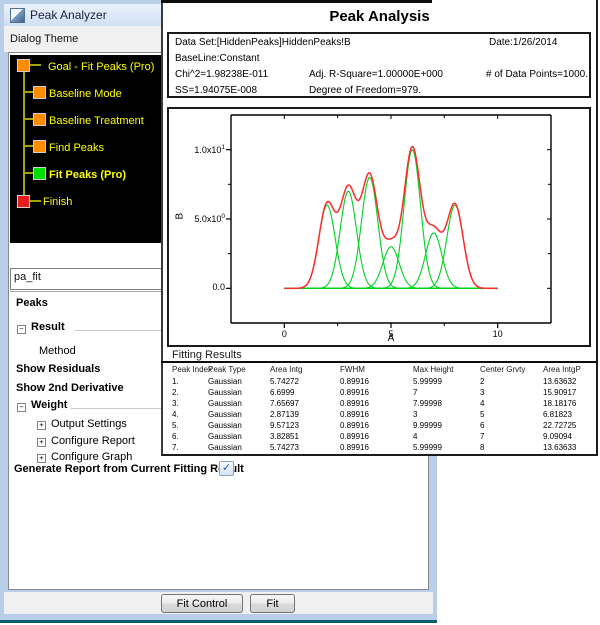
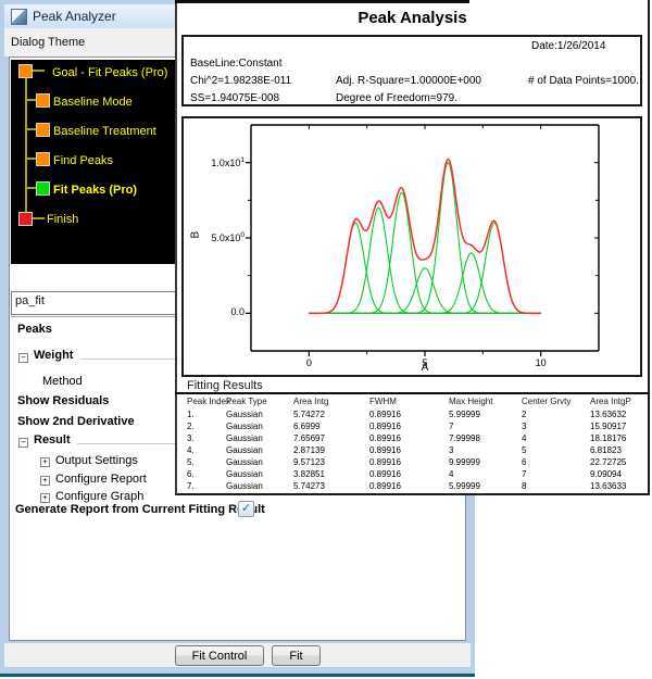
  Peak Analyzer
  Dialog Theme
  Goal - Fit Peaks (Pro)
  Baseline Mode
  Baseline Treatment
  Find Peaks
  Fit Peaks (Pro)
  Finish
  pa_fit
  Peaks
- Result
+ Weight
  Method
  Show Residuals
  Show 2nd Derivative
- Weight
+ Result
  Output Settings
  Configure Report
  Configure Graph
  Generate Report from Current Fitting Rlt
  ✓
  Fit Control
  Fit
  Peak Analysis
- Data Set:[HiddenPeaks]HiddenPeaks!B
  Date:1/26/2014
  BaseLine:Constant
  Chi^2=1.98238E-011
  Adj. R-Square=1.00000E+000
  # of Data Points=1000.
  SS=1.94075E-008
  Degree of Freedom=979.
  0.0
  5.0x10
  1.0x10
  0
  5
  10
  A
  Fitting Results
  Peak Index
  Peak Type
  Area Intg
  FWHM
  Max Height
  Center Grvty
  Area IntgP
  1.
  Gaussian
  5.74272
  0.89916
  5.99999
  2
  13.63632
  2.
  Gaussian
  6.6999
  0.89916
  7
  3
  15.90917
  3.
  Gaussian
  7.65697
  0.89916
  7.99998
  4
  18.18176
  4.
  Gaussian
  2.87139
  0.89916
  3
  5
  6.81823
  5.
  Gaussian
  9.57123
  0.89916
  9.99999
  6
  22.72725
  6.
  Gaussian
  3.82851
  0.89916
  4
  7
  9.09094
  7.
  Gaussian
  5.74273
  0.89916
  5.99999
  8
  13.63633
